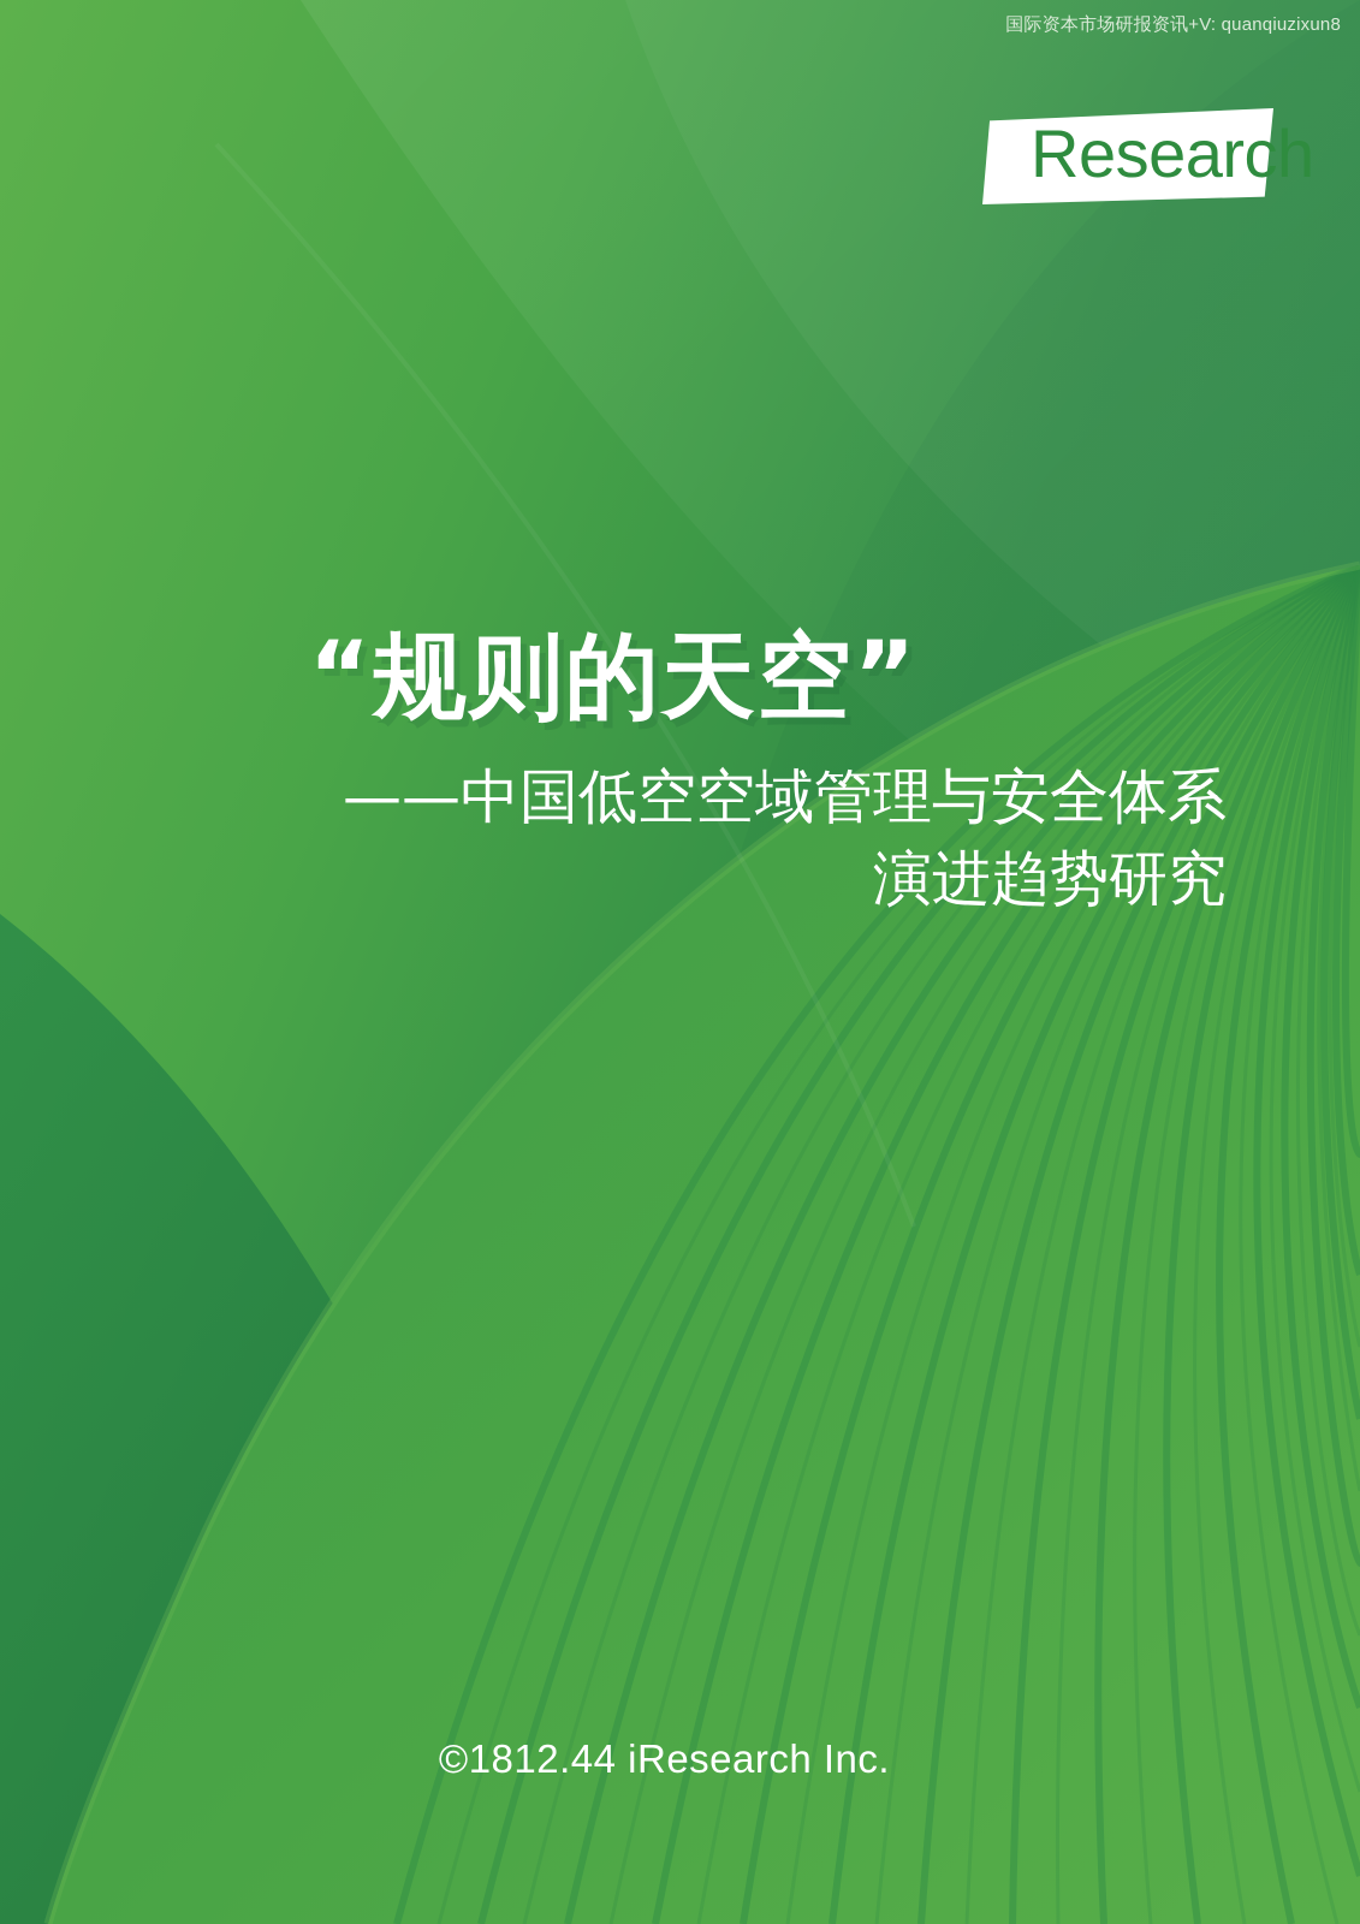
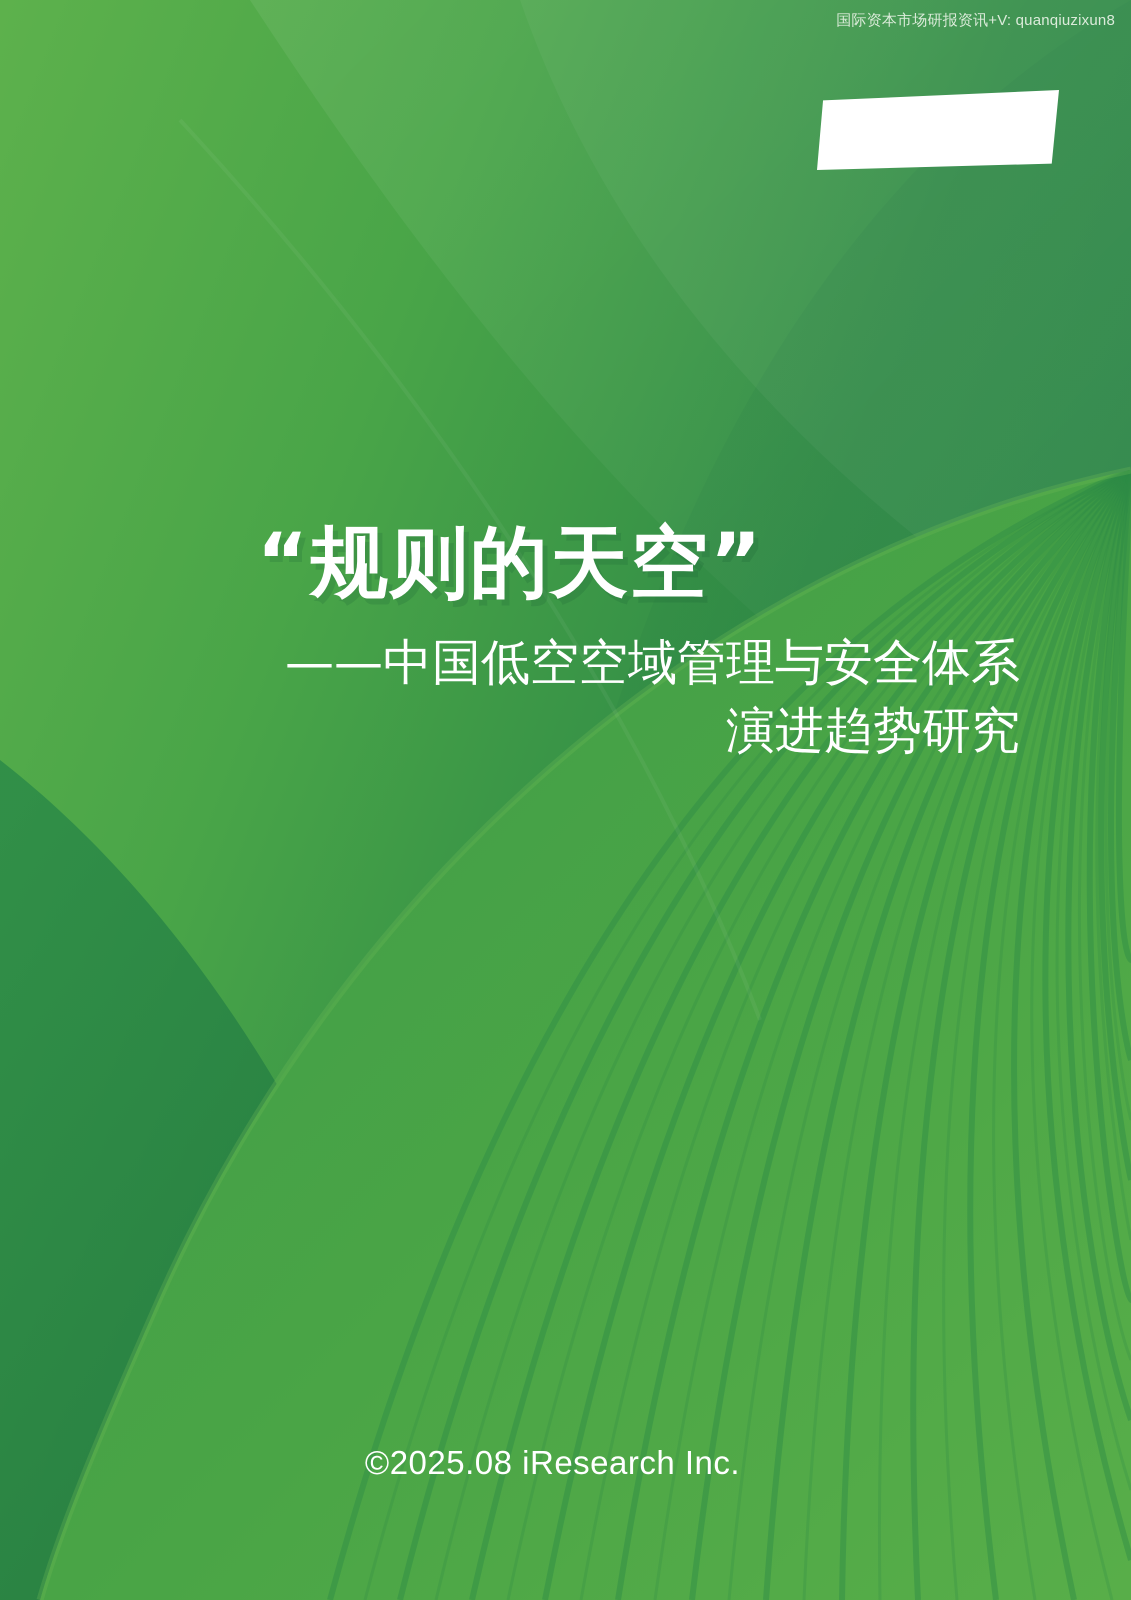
  国际资本市场研报资讯+V: quanqiuzixun8
  i
- Research
  “规则的天空”
  ——中国低空空域管理与安全体系
  演进趋势研究
- ©1812.44 iResearch Inc.
+ ©2025.08 iResearch Inc.
